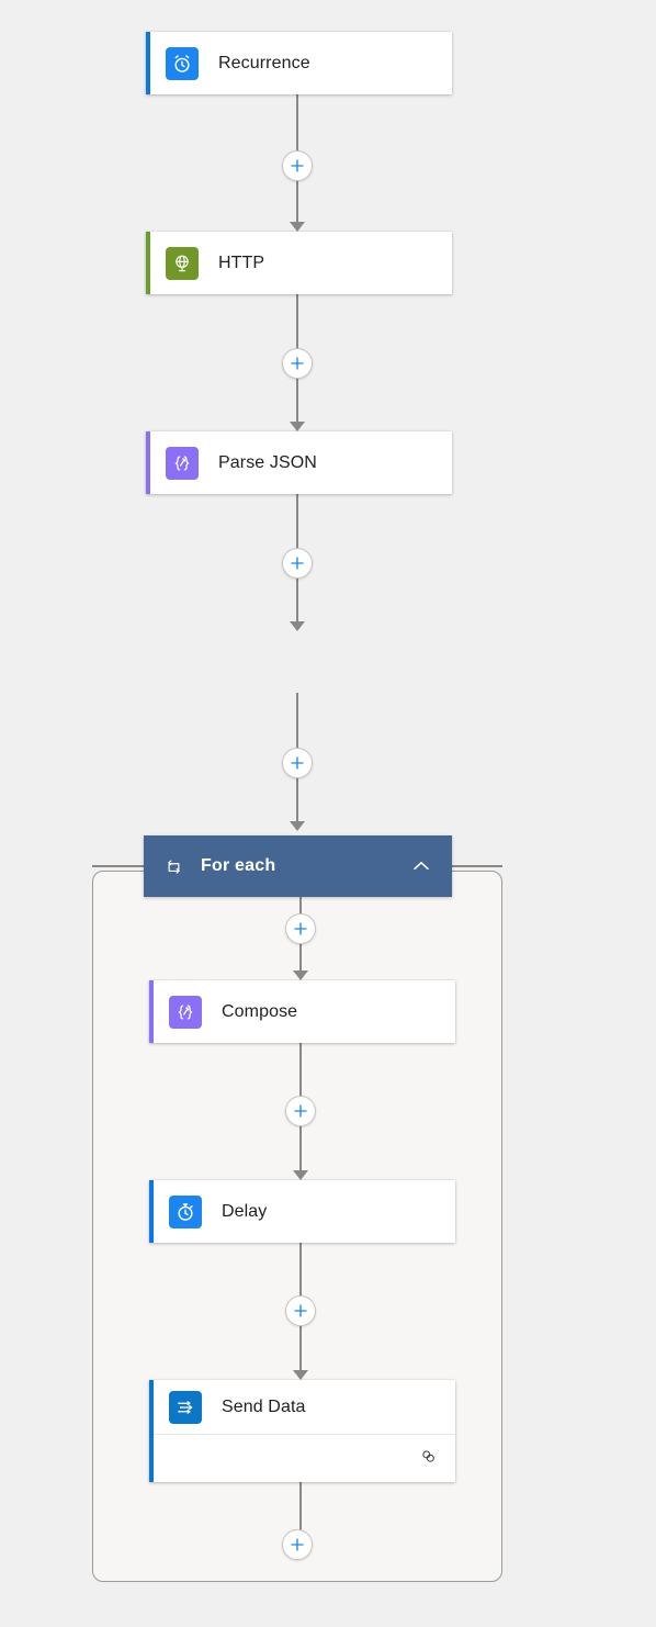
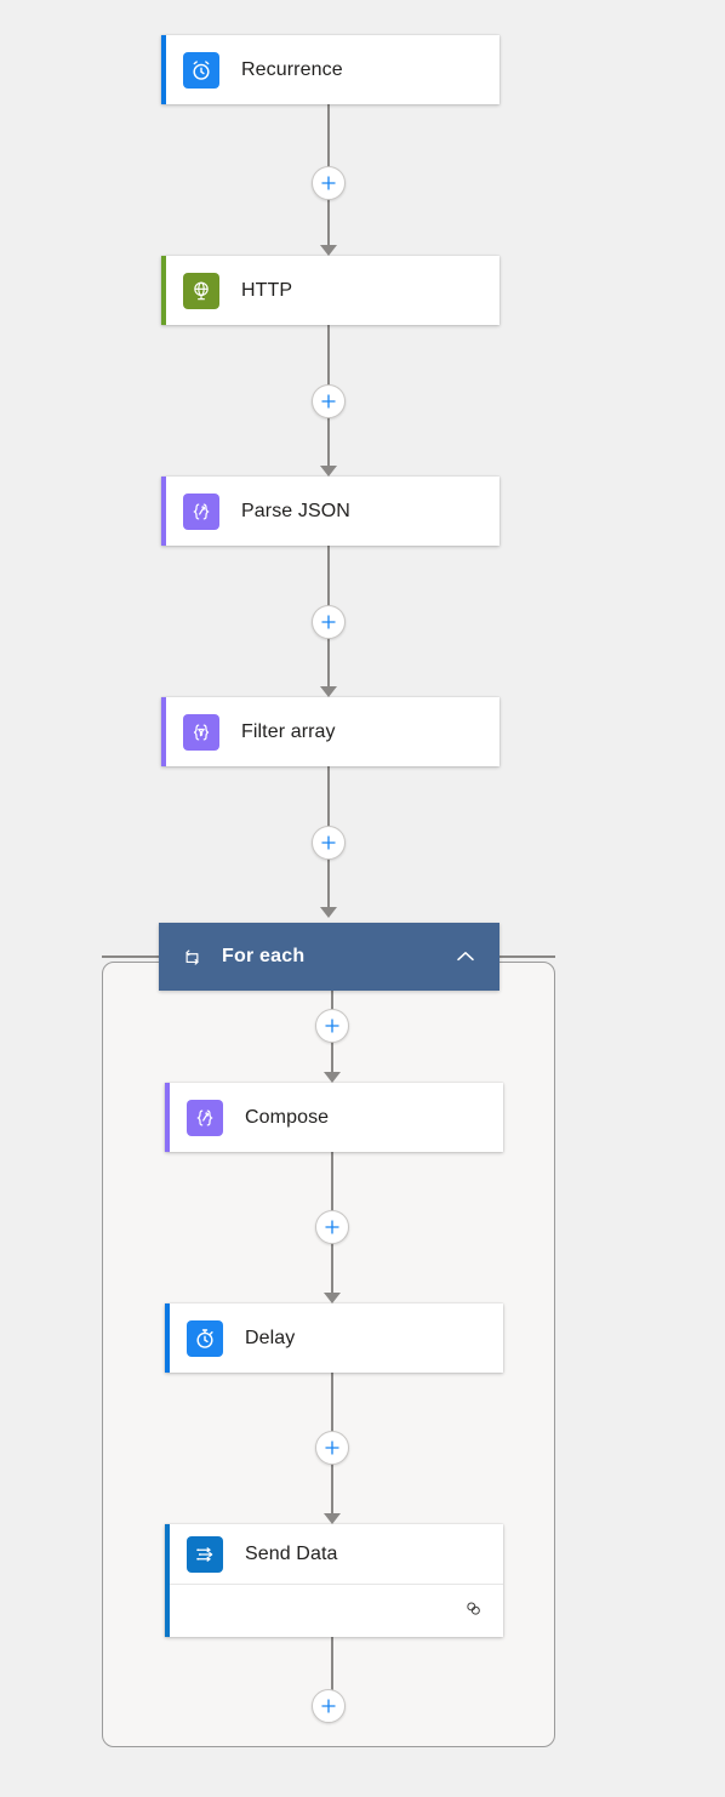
  Recurrence
  HTTP
  Parse JSON
+ Filter array
  For each
  Compose
  Delay
  Send Data
